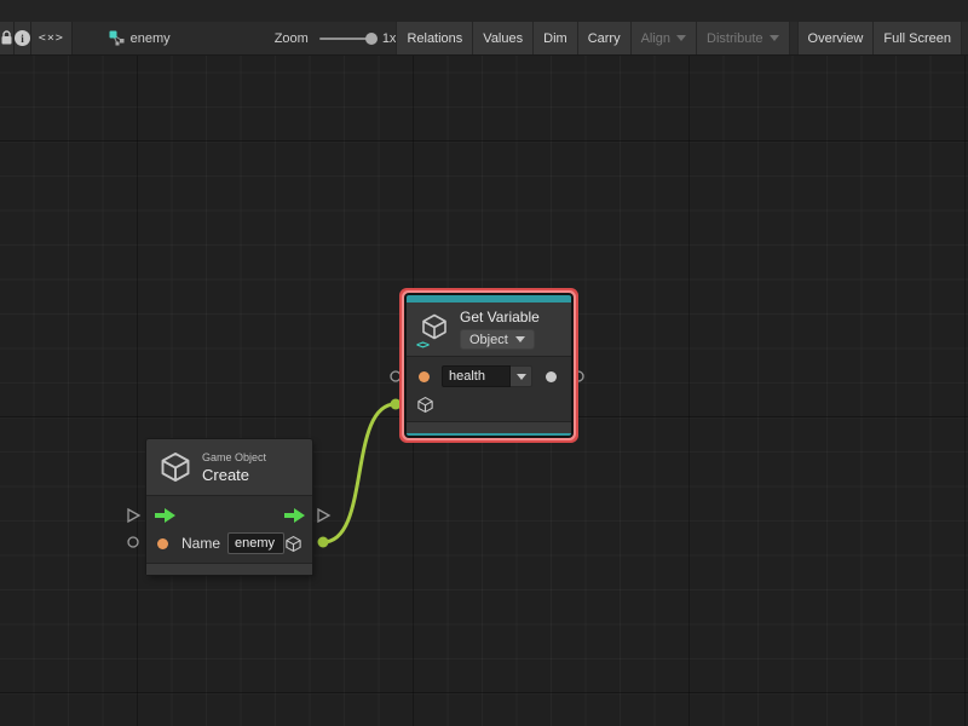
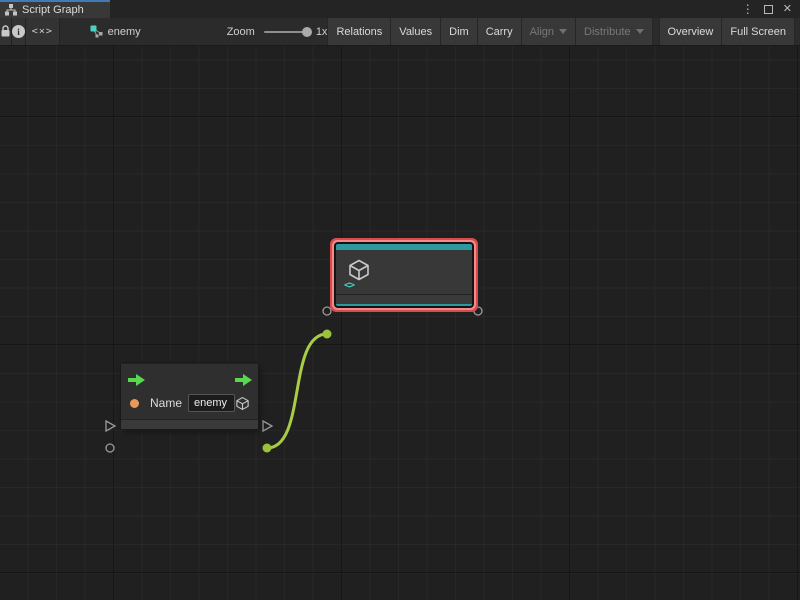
+ Script Graph
+ ⋮
+ ✕
  i
  <×>
  enemy
  Zoom
  1x
  Relations
  Values
  Dim
  Carry
  Align
  Distribute
  Overview
  Full Screen
  <>
- Get Variable
- Object
- health
- Game Object
- Create
  Name
  enemy
